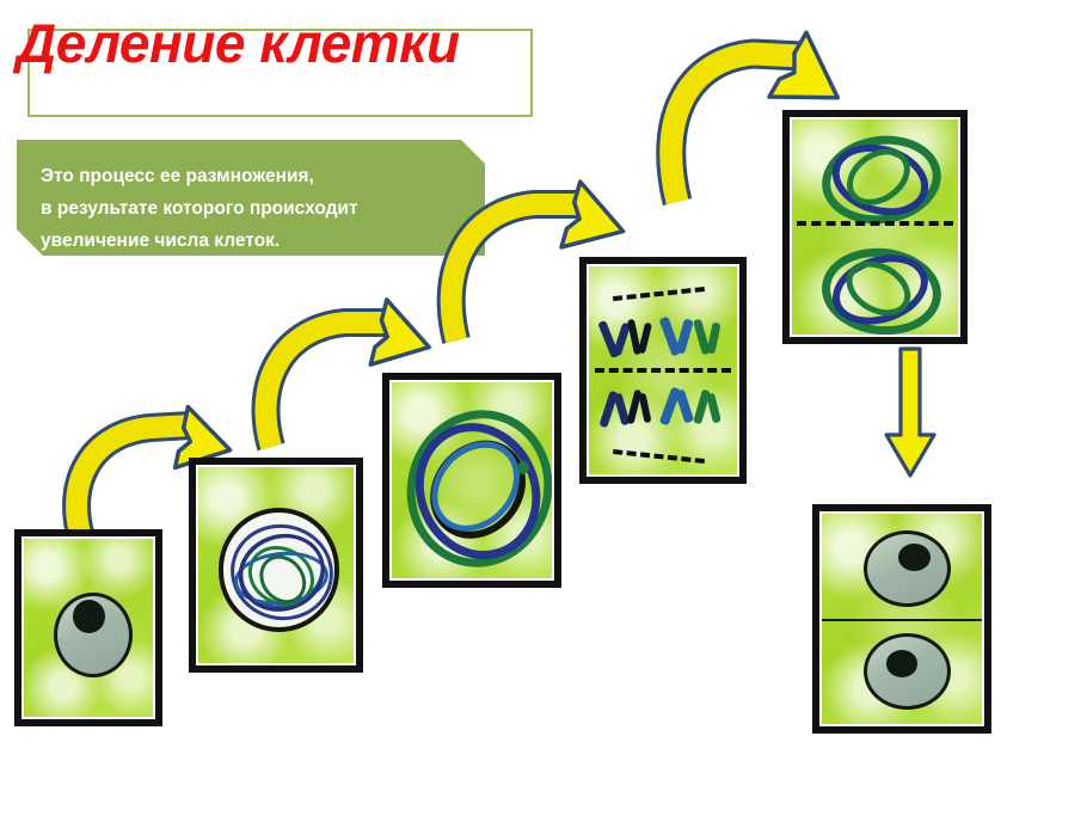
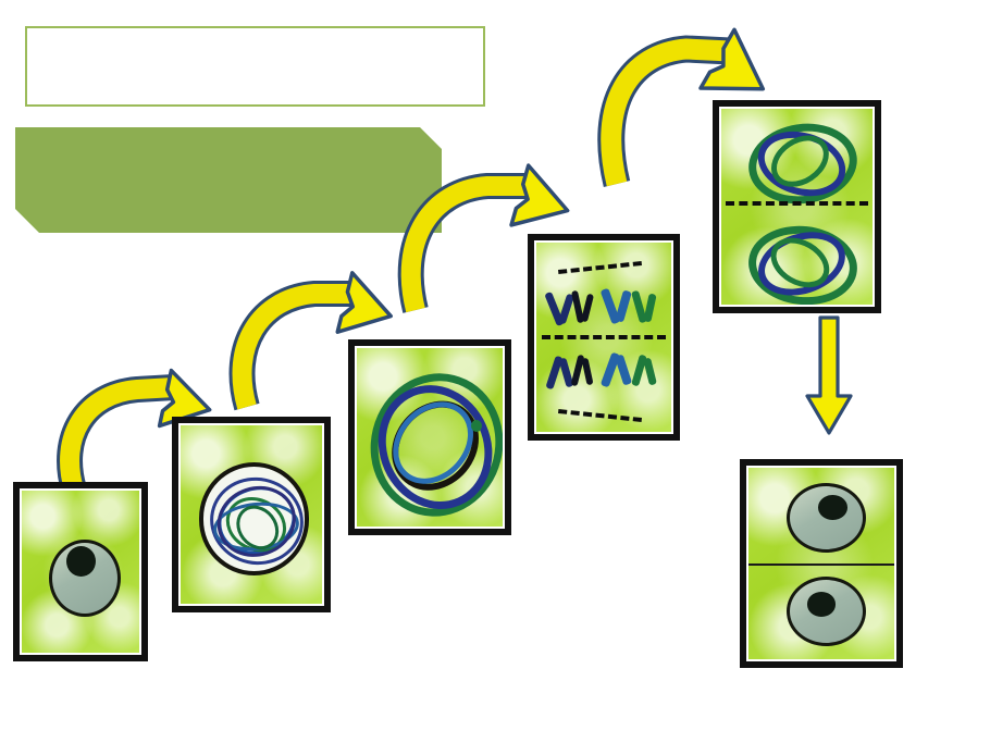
- Деление клетки
- Это процесс ее размножения,
- в результате которого происходит
- увеличение числа клеток.
